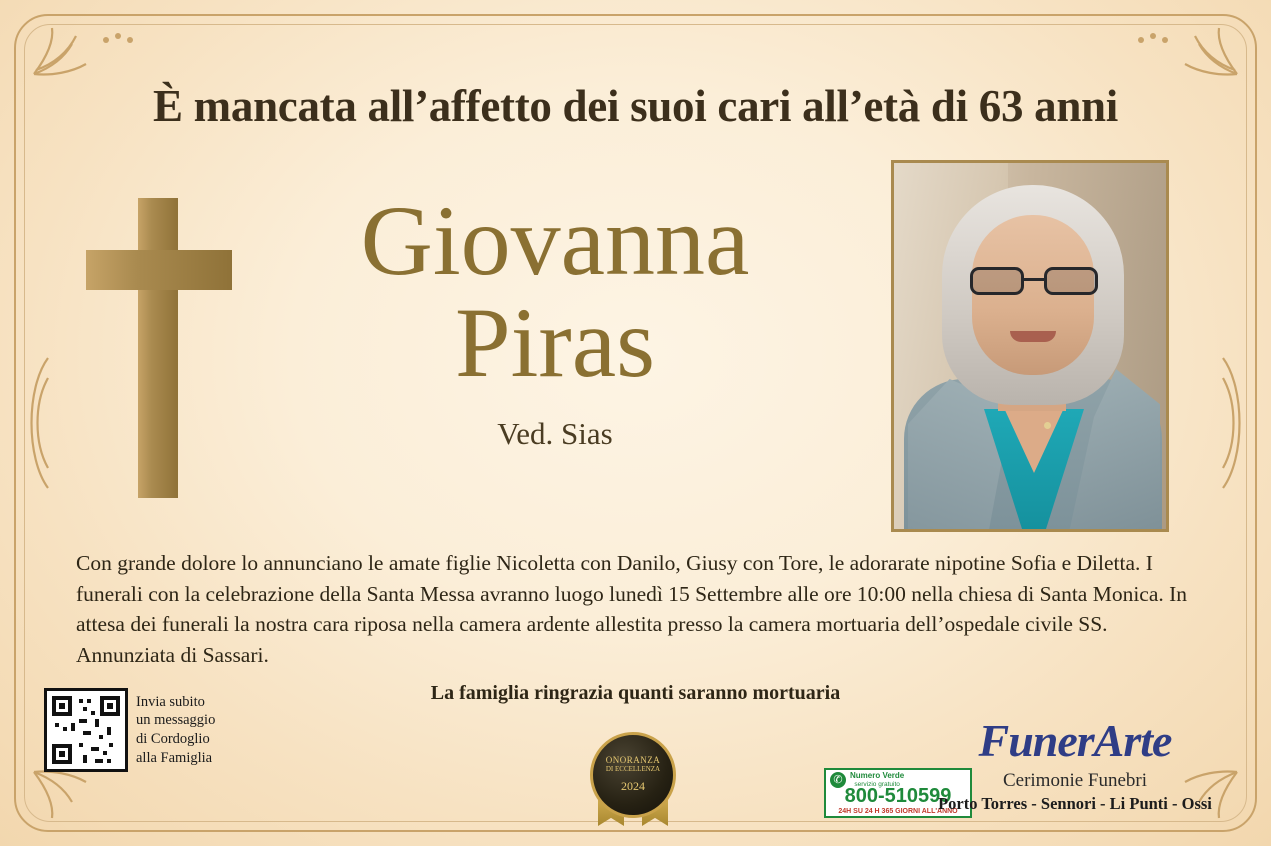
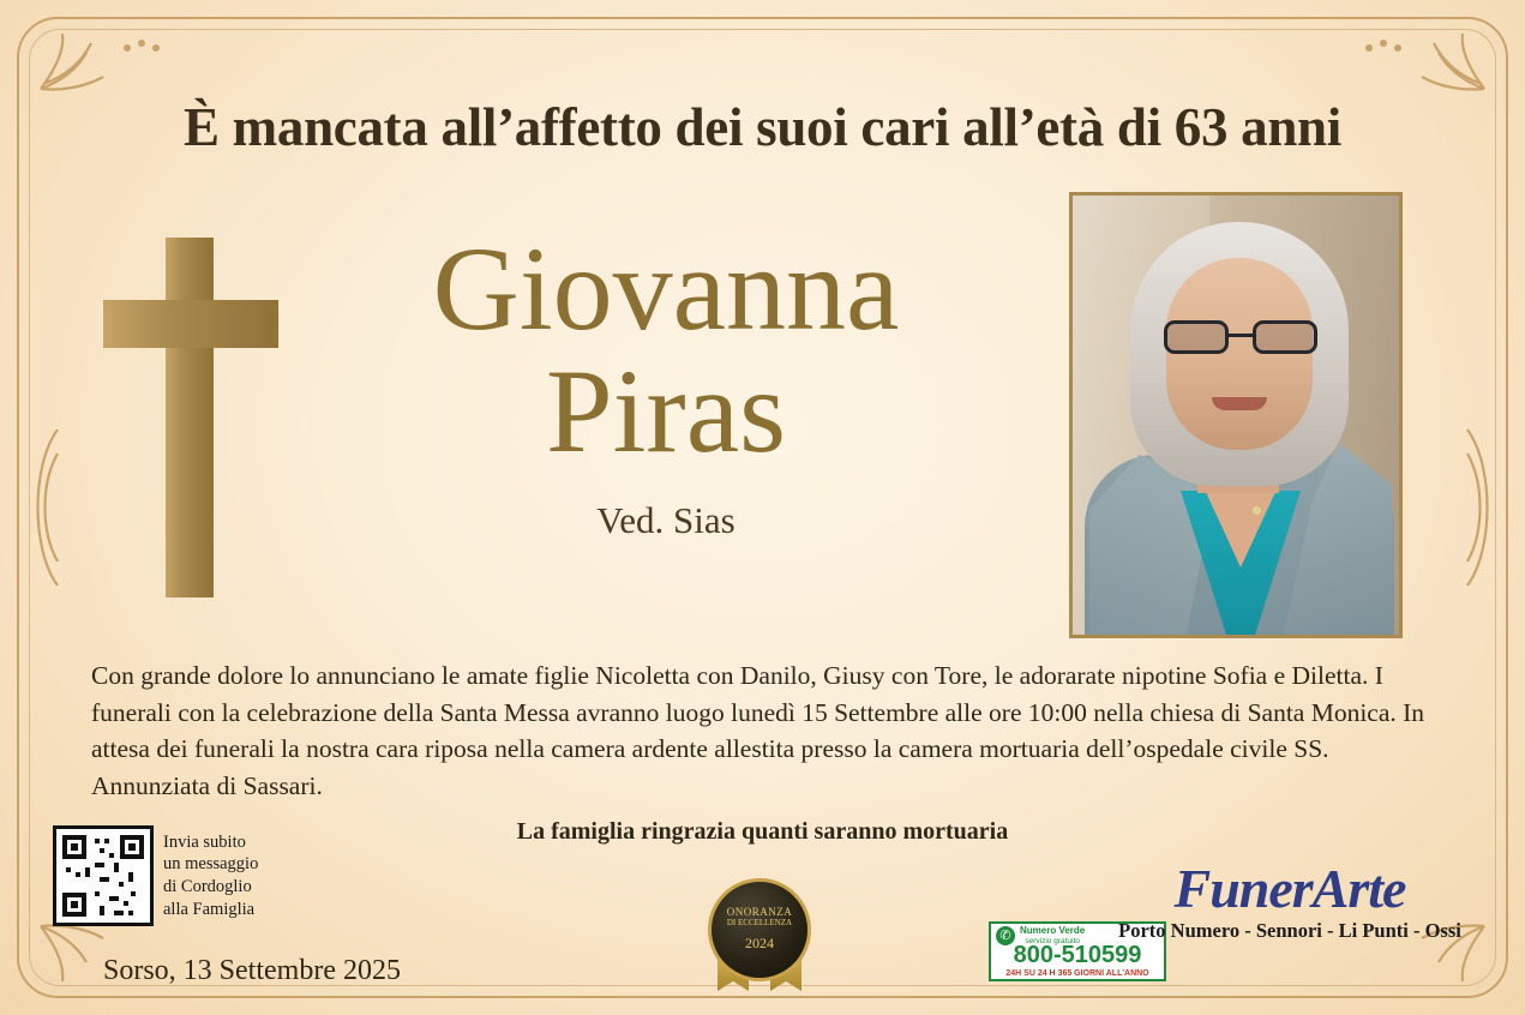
  È mancata all’affetto dei suoi cari all’età di 63 anni
  Giovanna
  Piras
  Ved. Sias
  Con grande dolore lo annunciano le amate figlie Nicoletta con Danilo, Giusy con Tore, le adorarate nipotine Sofia e Diletta. I funerali con la celebrazione della Santa Messa avranno luogo lunedì 15 Settembre alle ore 10:00 nella chiesa di Santa Monica. In attesa dei funerali la nostra cara riposa nella camera ardente allestita presso la camera mortuaria dell’ospedale civile SS. Annunziata di Sassari.
  La famiglia ringrazia quanti saranno mortuaria
  Invia subito
  un messaggio
  di Cordoglio
  alla Famiglia
+ Sorso, 13 Settembre 2025
  ONORANZA
  DI ECCELLENZA
  2024
  ✆
  Numero Verde
  800-510599
  FunerArte
- Cerimonie Funebri
- Porto Torres - Sennori - Li Punti - Ossi
+ Porto Numero - Sennori - Li Punti - Ossi
